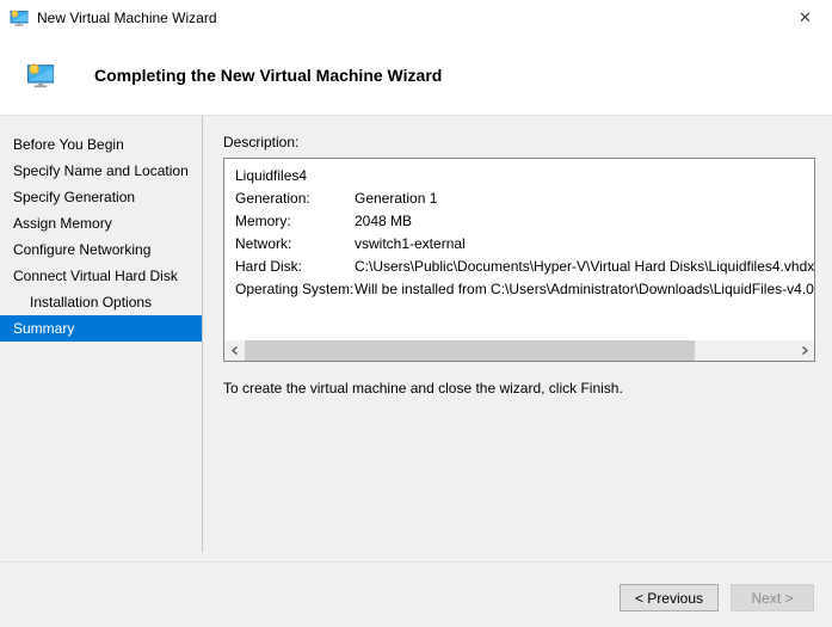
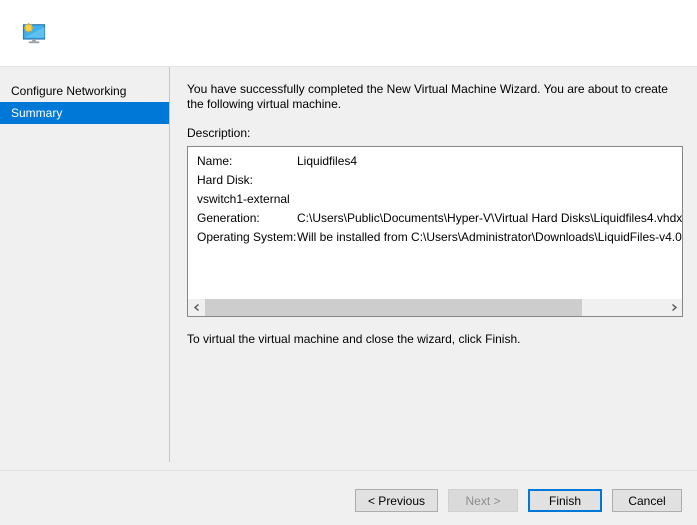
- New Virtual Machine Wizard
- ✕
- Completing the New Virtual Machine Wizard
- Before You Begin
- Specify Name and Location
- Specify Generation
- Assign Memory
  Configure Networking
- Connect Virtual Hard Disk
- Installation Options
  Summary
+ You have successfully completed the New Virtual Machine Wizard. You are about to create the following virtual machine.
  Description:
+ Name:
  Liquidfiles4
- Generation:
+ Hard Disk:
- Generation 1
- Memory:
- 2048 MB
- Network:
  vswitch1-external
- Hard Disk:
+ Generation:
  C:\Users\Public\Documents\Hyper-V\Virtual Hard Disks\Liquidfiles4.vhdx
  Operating System:
  Will be installed from C:\Users\Administrator\Downloads\LiquidFiles-v4.0
- To create the virtual machine and close the wizard, click Finish.
+ To virtual the virtual machine and close the wizard, click Finish.
  < Previous
  Next >
+ Finish
+ Cancel
